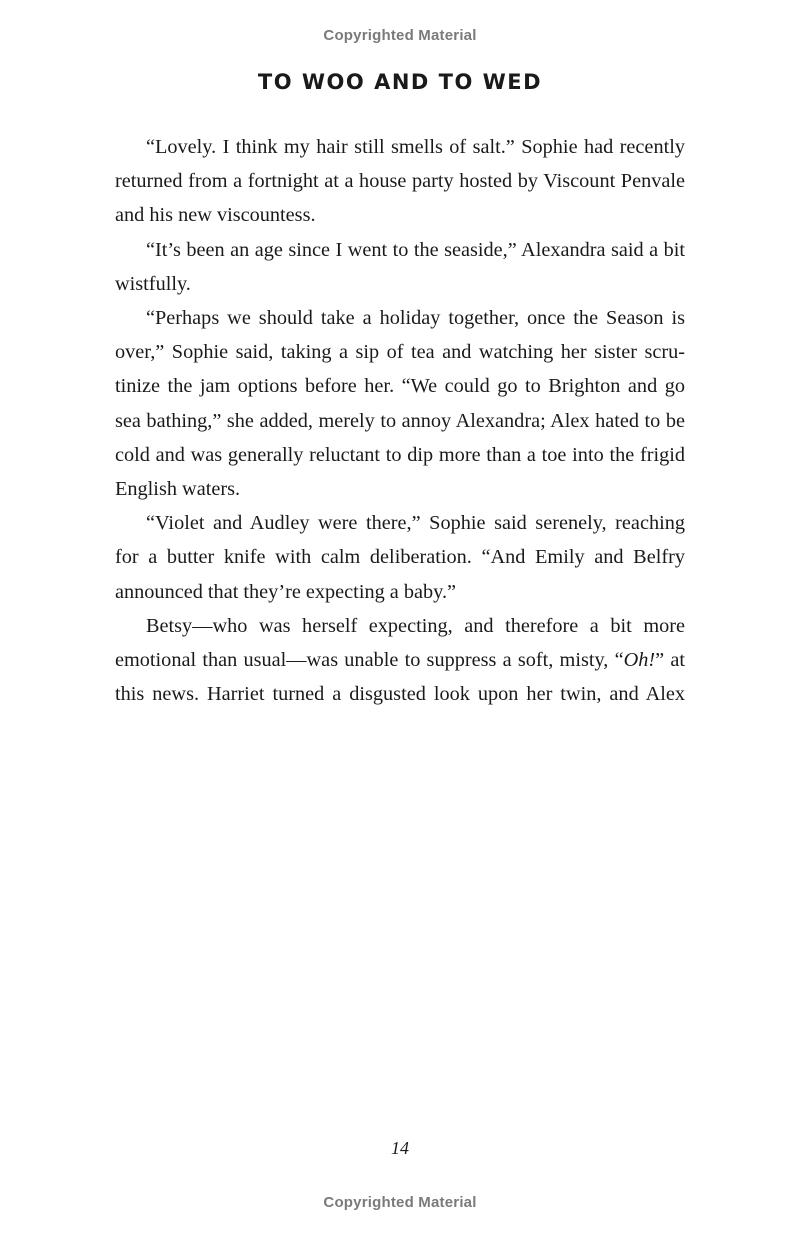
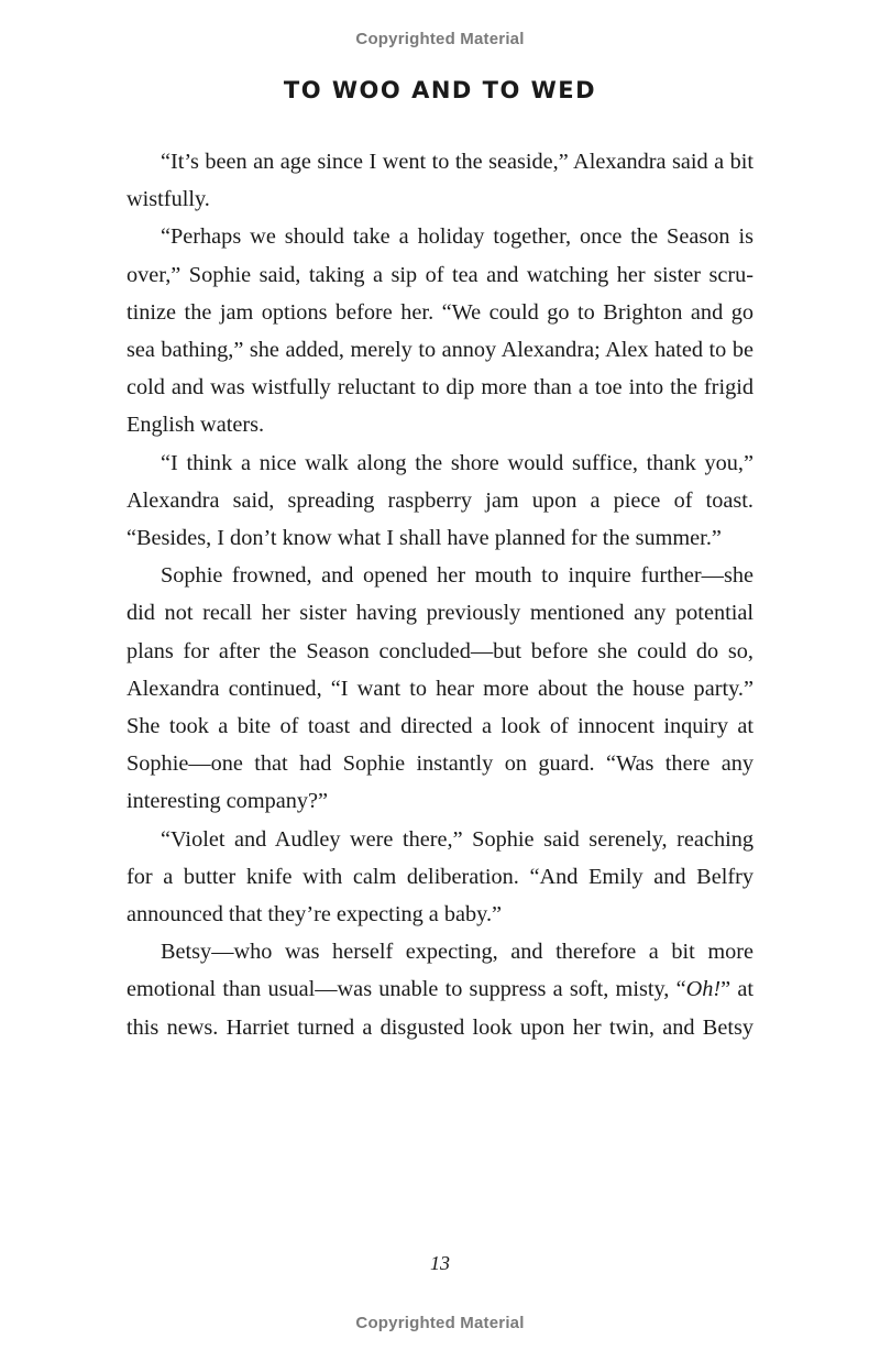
  Copyrighted Material
  TO WOO AND TO WED
- “Lovely. I think my hair still smells of salt.” Sophie had recently returned from a fortnight at a house party hosted by Viscount Penvale and his new viscountess.
  “It’s been an age since I went to the seaside,” Alexandra said a bit wistfully.
- “Perhaps we should take a holiday together, once the Season is over,” Sophie said, taking a sip of tea and watching her sister scru­tinize the jam options before her. “We could go to Brighton and go sea bathing,” she added, merely to annoy Alexandra; Alex hated to be cold and was generally reluctant to dip more than a toe into the frigid English waters.
+ “Perhaps we should take a holiday together, once the Season is over,” Sophie said, taking a sip of tea and watching her sister scru­tinize the jam options before her. “We could go to Brighton and go sea bathing,” she added, merely to annoy Alexandra; Alex hated to be cold and was wistfully reluctant to dip more than a toe into the frigid English waters.
+ “I think a nice walk along the shore would suffice, thank you,” Alexandra said, spreading raspberry jam upon a piece of toast. “Besides, I don’t know what I shall have planned for the summer.”
+ Sophie frowned, and opened her mouth to inquire further—she did not recall her sister having previously mentioned any potential plans for after the Season concluded—but before she could do so, Alexandra continued, “I want to hear more about the house party.” She took a bite of toast and directed a look of innocent inquiry at Sophie—one that had Sophie instantly on guard. “Was there any interesting company?”
  “Violet and Audley were there,” Sophie said serenely, reaching for a butter knife with calm deliberation. “And Emily and Belfry announced that they’re expecting a baby.”
- Betsy—who was herself expecting, and therefore a bit more emotional than usual—was unable to suppress a soft, misty, “Oh!” at this news. Harriet turned a disgusted look upon her twin, and Alex
+ Betsy—who was herself expecting, and therefore a bit more emotional than usual—was unable to suppress a soft, misty, “Oh!” at this news. Harriet turned a disgusted look upon her twin, and Betsy
- 14
+ 13
  Copyrighted Material
